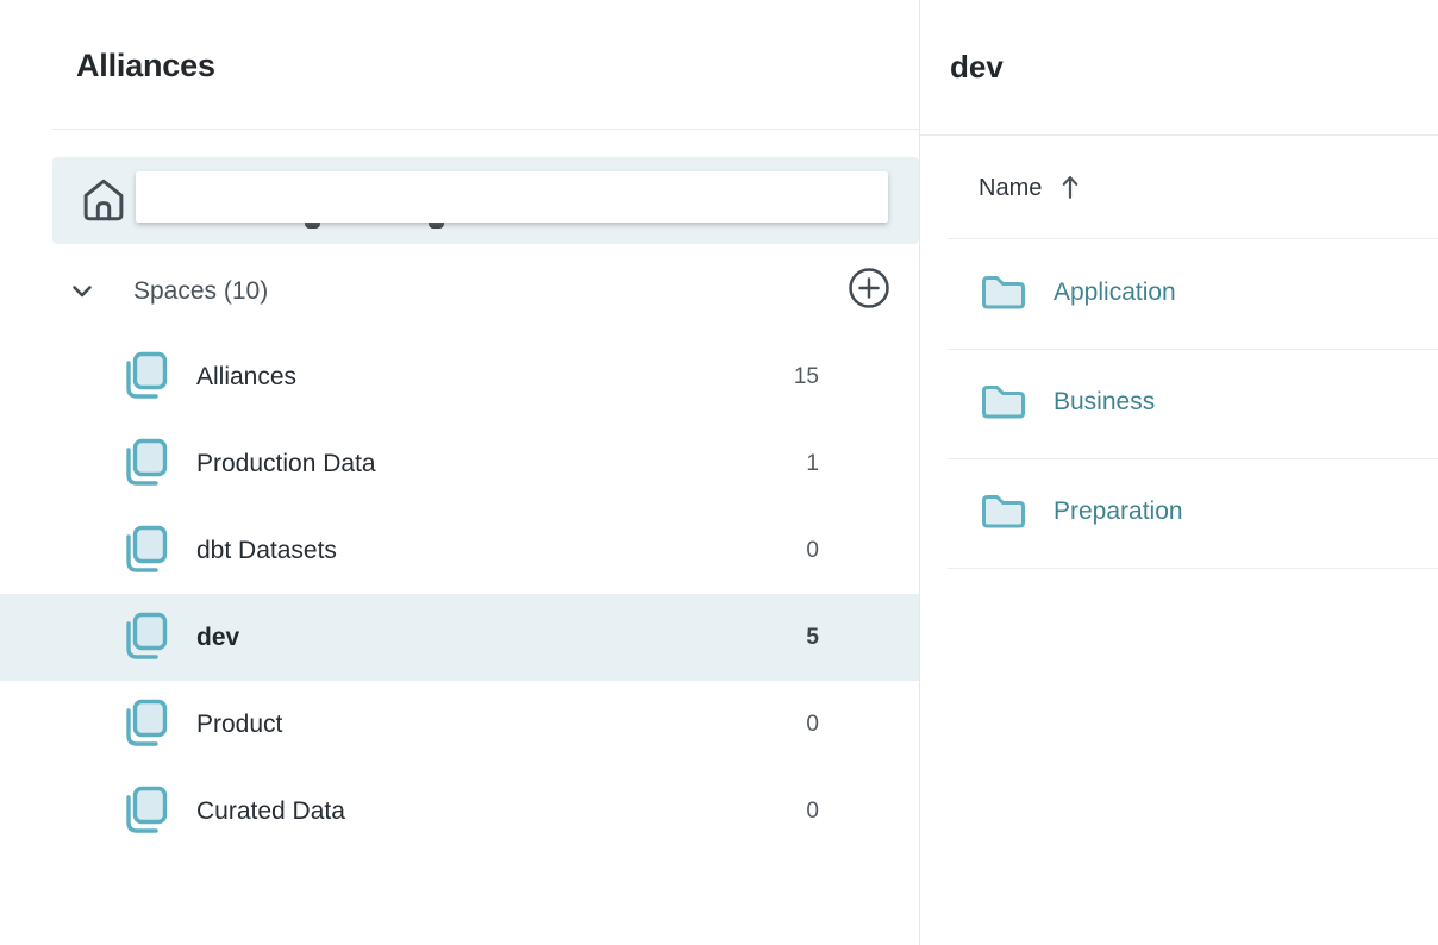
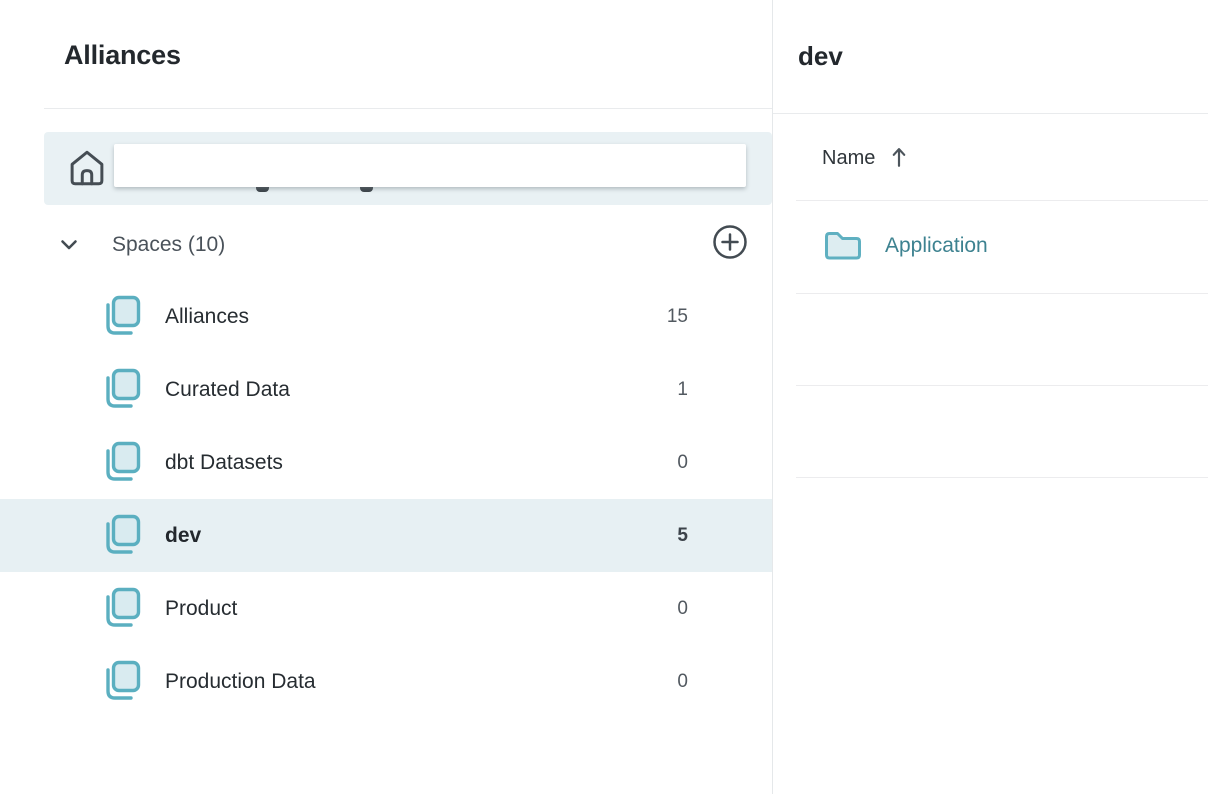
  Alliances
  Spaces (10)
  Alliances
  15
- Production Data
+ Curated Data
  1
  dbt Datasets
  0
  dev
  5
  Product
  0
- Curated Data
+ Production Data
  0
  dev
  Name
  Application
- Business
- Preparation
